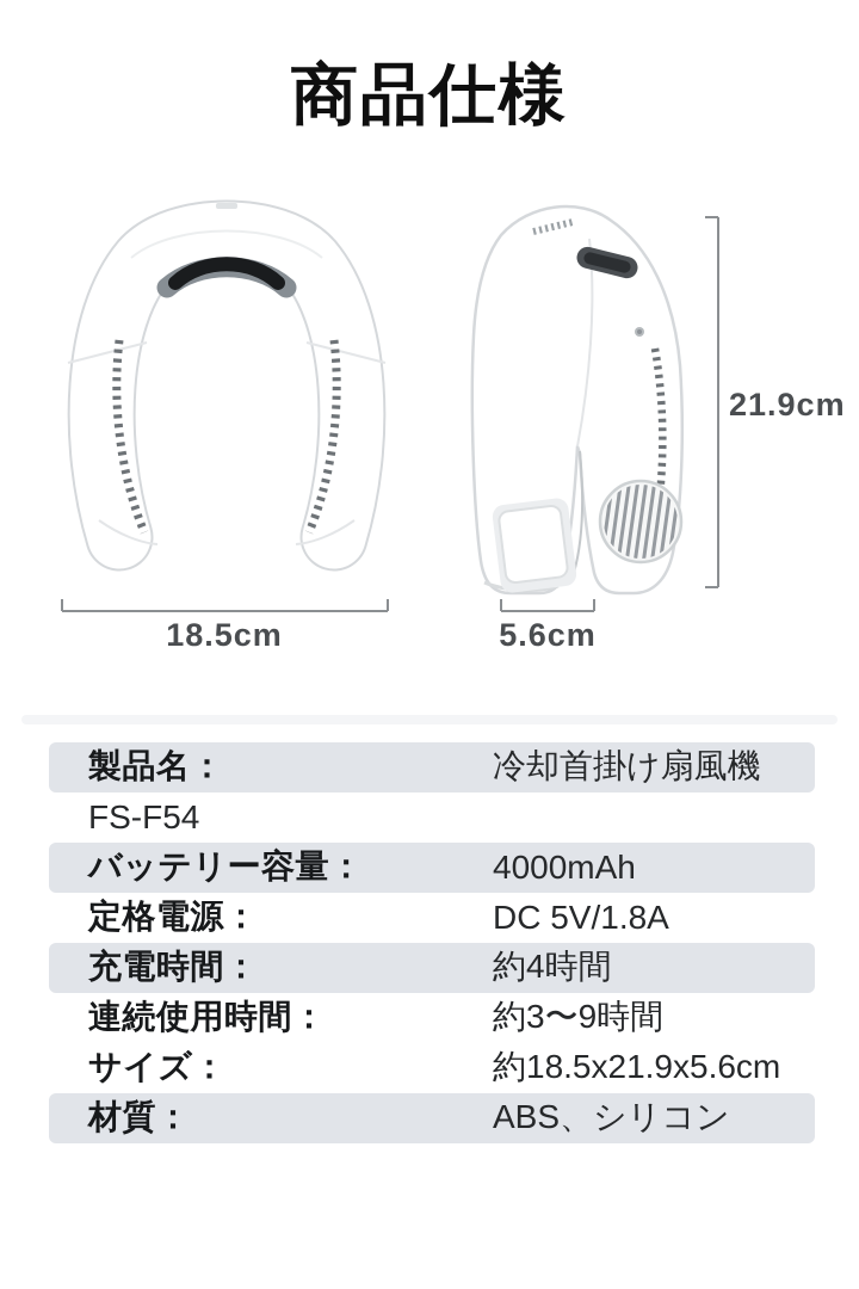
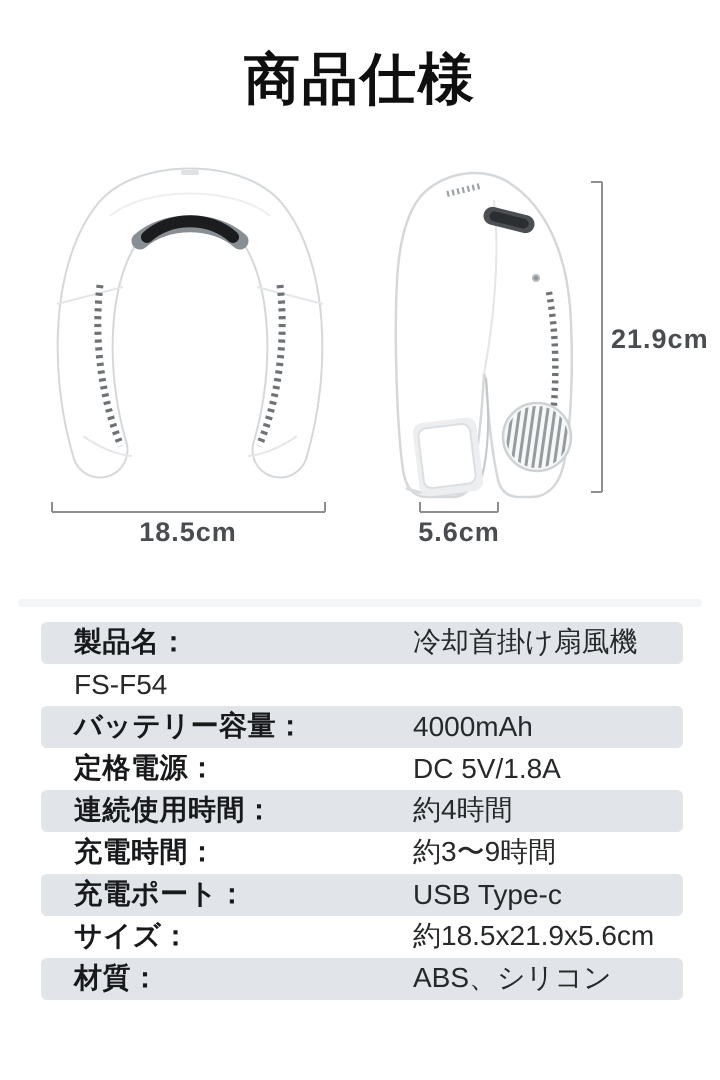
  商品仕様
  18.5cm
  5.6cm
  21.9cm
  製品名：
  冷却首掛け扇風機
  FS-F54
  バッテリー容量：
  4000mAh
  定格電源：
  DC 5V/1.8A
- 充電時間：
+ 連続使用時間：
  約4時間
- 連続使用時間：
+ 充電時間：
  約3〜9時間
+ 充電ポート：
+ USB Type-c
  サイズ：
  約18.5x21.9x5.6cm
  材質：
  ABS、シリコン
